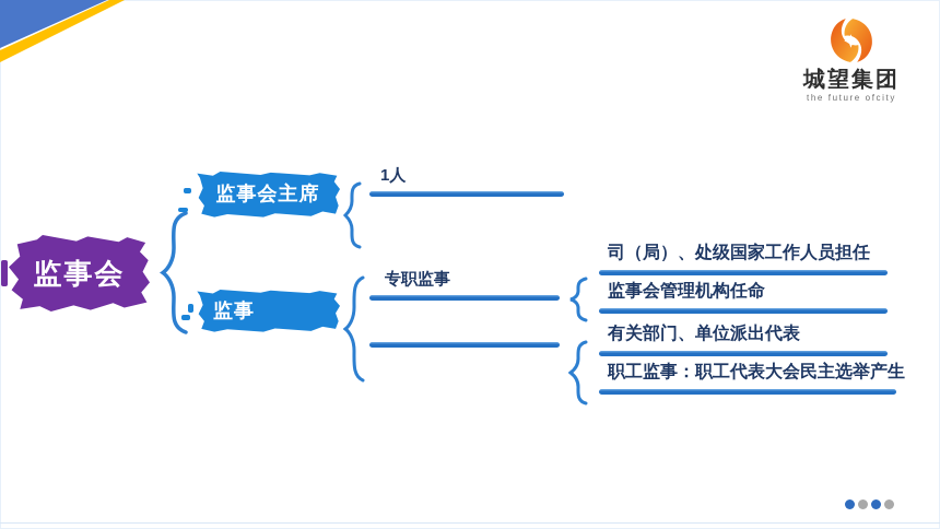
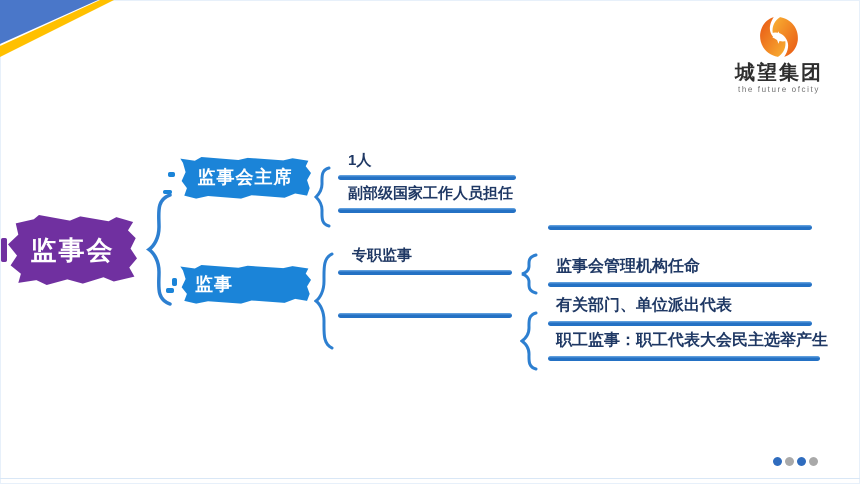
  城望集团
  the future ofcity
  监事会
  监事会主席
  监事
  1人
+ 副部级国家工作人员担任
  专职监事
- 司（局）、处级国家工作人员担任
  监事会管理机构任命
  有关部门、单位派出代表
  职工监事：职工代表大会民主选举产生
